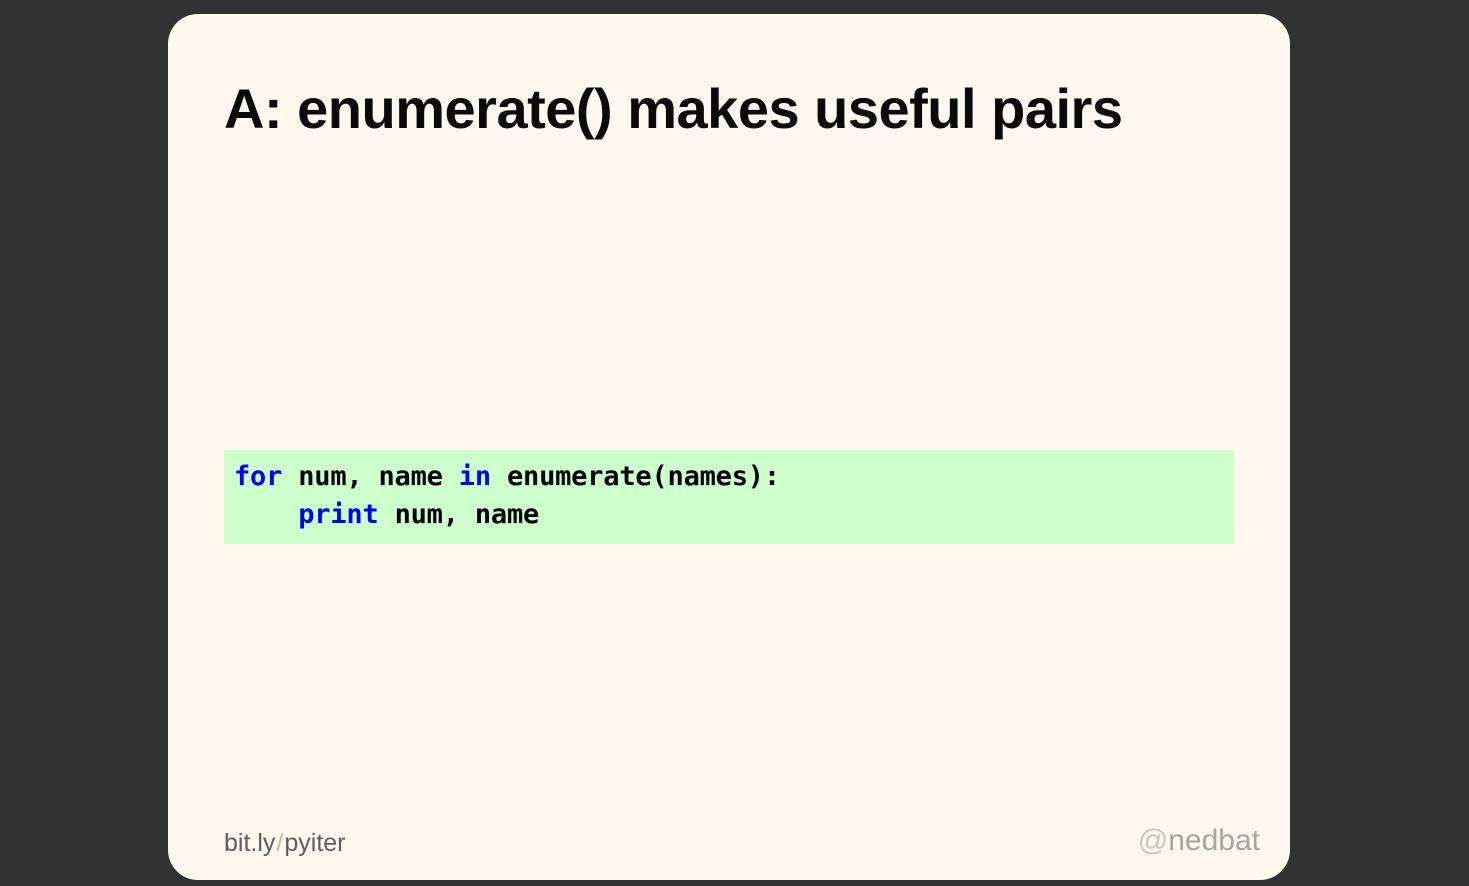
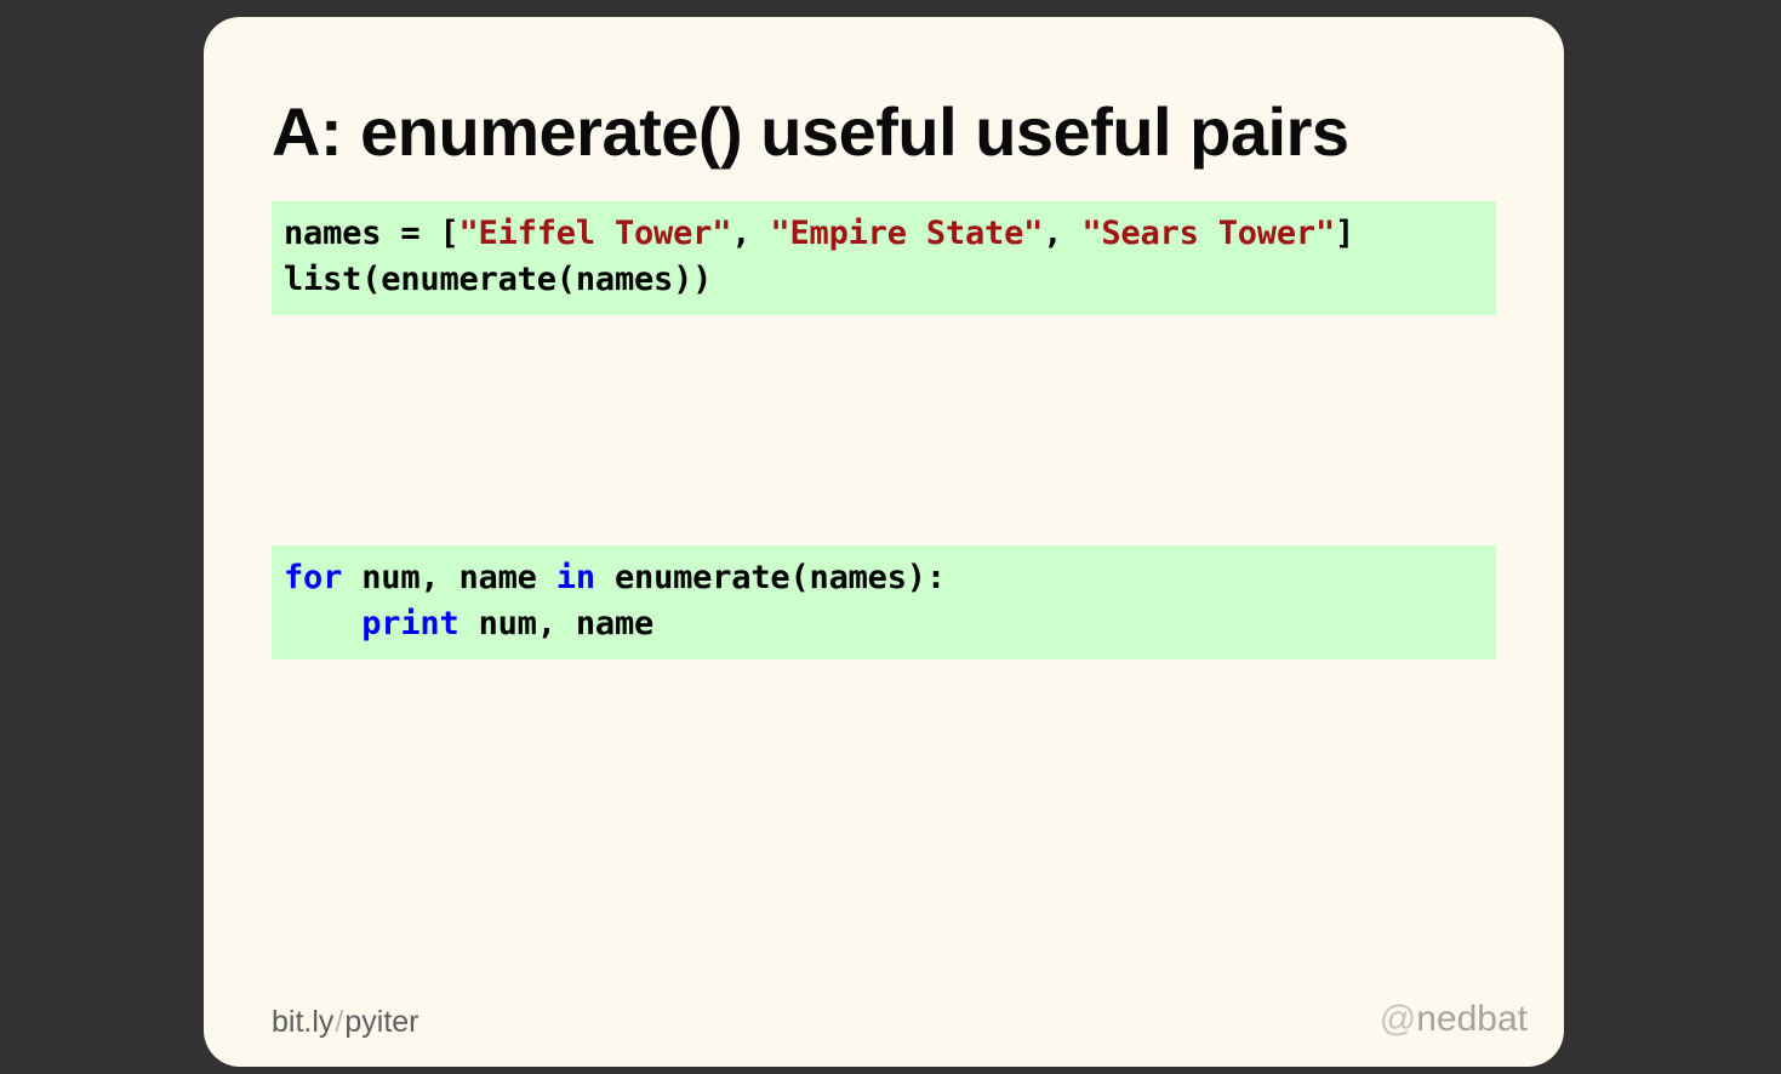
- A: enumerate() makes useful pairs
+ A: enumerate() useful useful pairs
+ names = ["Eiffel Tower", "Empire State", "Sears Tower"] list(enumerate(names))
  for num, name in enumerate(names): print num, name
  bit.ly/pyiter
  @nedbat
